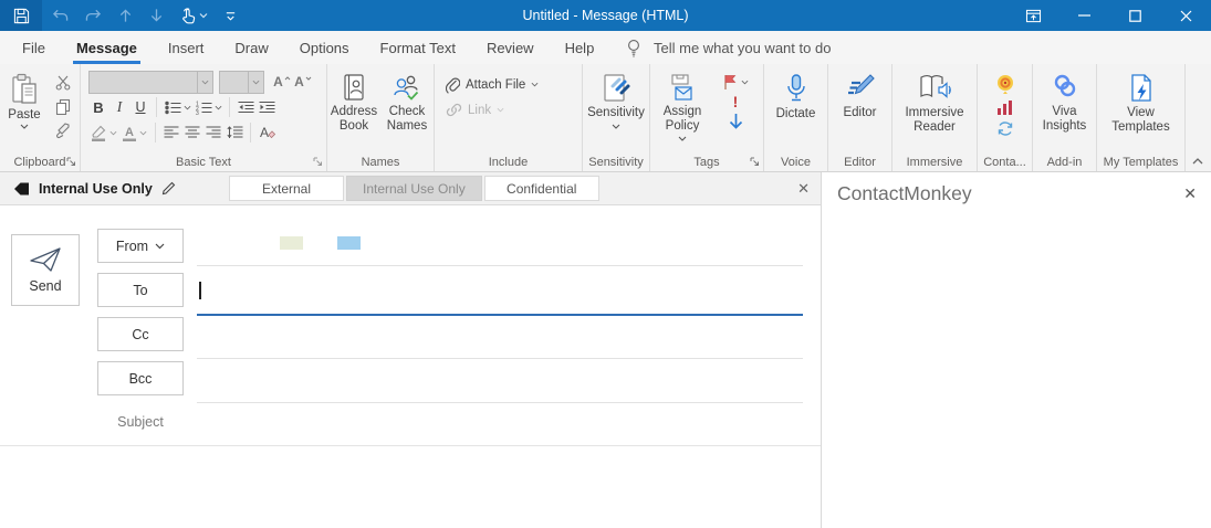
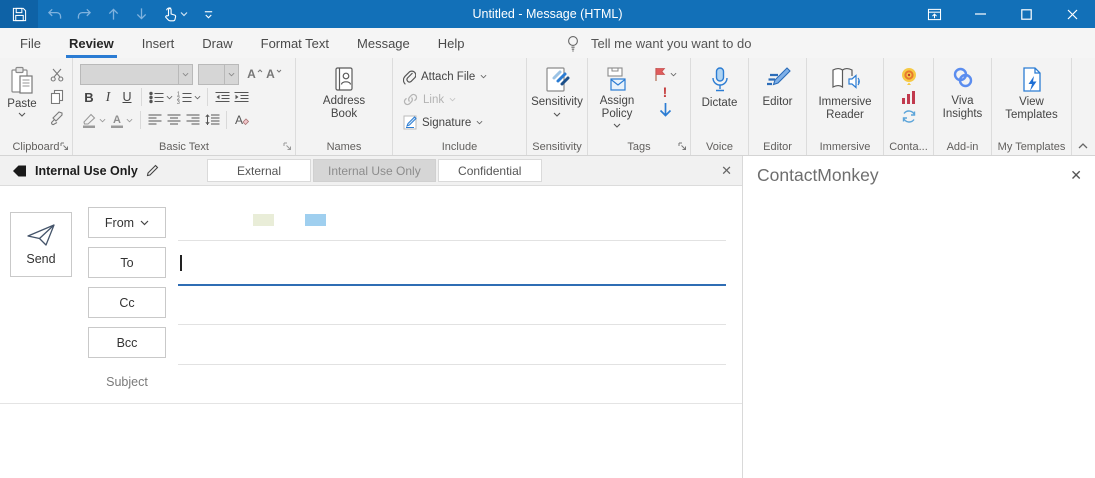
  Untitled - Message (HTML)
  File
- Message
+ Review
  Insert
  Draw
- Options
  Format Text
- Review
+ Message
  Help
- Tell me what you want to do
+ Tell me want you want to do
  Paste
  Clipboard
  A
  A
  B
  I
  U
  A
  A
  Basic Text
  Address Book
- Check Names
  Names
  Attach File
  Link
+ Signature
  Include
  Sensitivity
  Sensitivity
  Assign Policy
  !
  Tags
  Dictate
  Voice
  Editor
  Editor
  Immersive Reader
  Immersive
  Conta...
  Viva Insights
  Add-in
  View Templates
  My Templates
  Internal Use Only
  External
  Internal Use Only
  Confidential
  ✕
  Send
  From
  To
  Cc
  Bcc
  Subject
  ContactMonkey
  ✕
